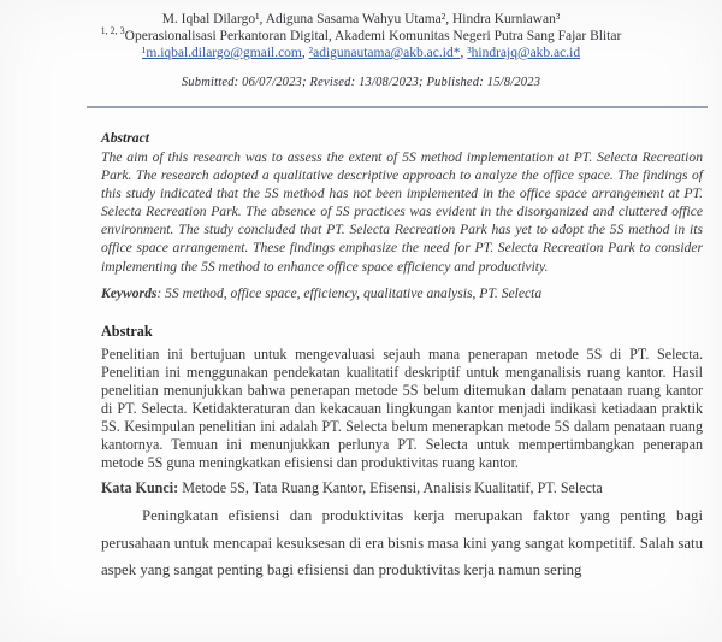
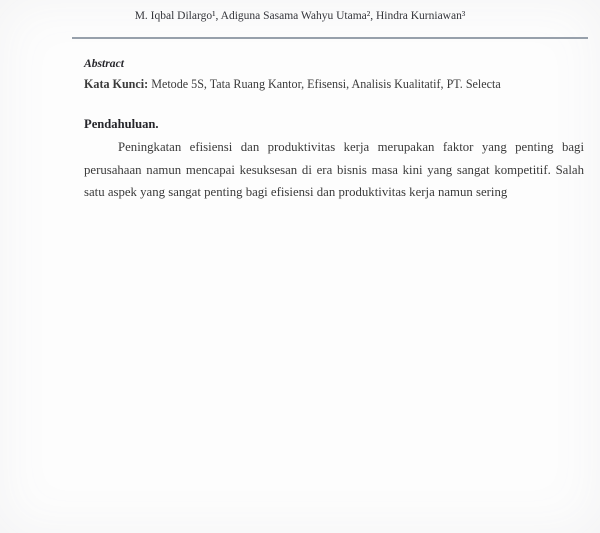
  M. Iqbal Dilargo¹, Adiguna Sasama Wahyu Utama², Hindra Kurniawan³
- 1, 2, 3Operasionalisasi Perkantoran Digital, Akademi Komunitas Negeri Putra Sang Fajar Blitar
- ¹m.iqbal.dilargo@gmail.com, ²adigunautama@akb.ac.id*, ³hindrajq@akb.ac.id
- Submitted: 06/07/2023; Revised: 13/08/2023; Published: 15/8/2023
  Abstract
- The aim of this research was to assess the extent of 5S method implementation at PT. Selecta Recreation Park. The research adopted a qualitative descriptive approach to analyze the office space. The findings of this study indicated that the 5S method has not been implemented in the office space arrangement at PT. Selecta Recreation Park. The absence of 5S practices was evident in the disorganized and cluttered office environment. The study concluded that PT. Selecta Recreation Park has yet to adopt the 5S method in its office space arrangement. These findings emphasize the need for PT. Selecta Recreation Park to consider implementing the 5S method to enhance office space efficiency and productivity.
- Keywords: 5S method, office space, efficiency, qualitative analysis, PT. Selecta
- Abstrak
- Penelitian ini bertujuan untuk mengevaluasi sejauh mana penerapan metode 5S di PT. Selecta. Penelitian ini menggunakan pendekatan kualitatif deskriptif untuk menganalisis ruang kantor. Hasil penelitian menunjukkan bahwa penerapan metode 5S belum ditemukan dalam penataan ruang kantor di PT. Selecta. Ketidakteraturan dan kekacauan lingkungan kantor menjadi indikasi ketiadaan praktik 5S. Kesimpulan penelitian ini adalah PT. Selecta belum menerapkan metode 5S dalam penataan ruang kantornya. Temuan ini menunjukkan perlunya PT. Selecta untuk mempertimbangkan penerapan metode 5S guna meningkatkan efisiensi dan produktivitas ruang kantor.
  Kata Kunci: Metode 5S, Tata Ruang Kantor, Efisensi, Analisis Kualitatif, PT. Selecta
+ Pendahuluan.
- Peningkatan efisiensi dan produktivitas kerja merupakan faktor yang penting bagi perusahaan untuk mencapai kesuksesan di era bisnis masa kini yang sangat kompetitif. Salah satu aspek yang sangat penting bagi efisiensi dan produktivitas kerja namun sering
+ Peningkatan efisiensi dan produktivitas kerja merupakan faktor yang penting bagi perusahaan namun mencapai kesuksesan di era bisnis masa kini yang sangat kompetitif. Salah satu aspek yang sangat penting bagi efisiensi dan produktivitas kerja namun sering
